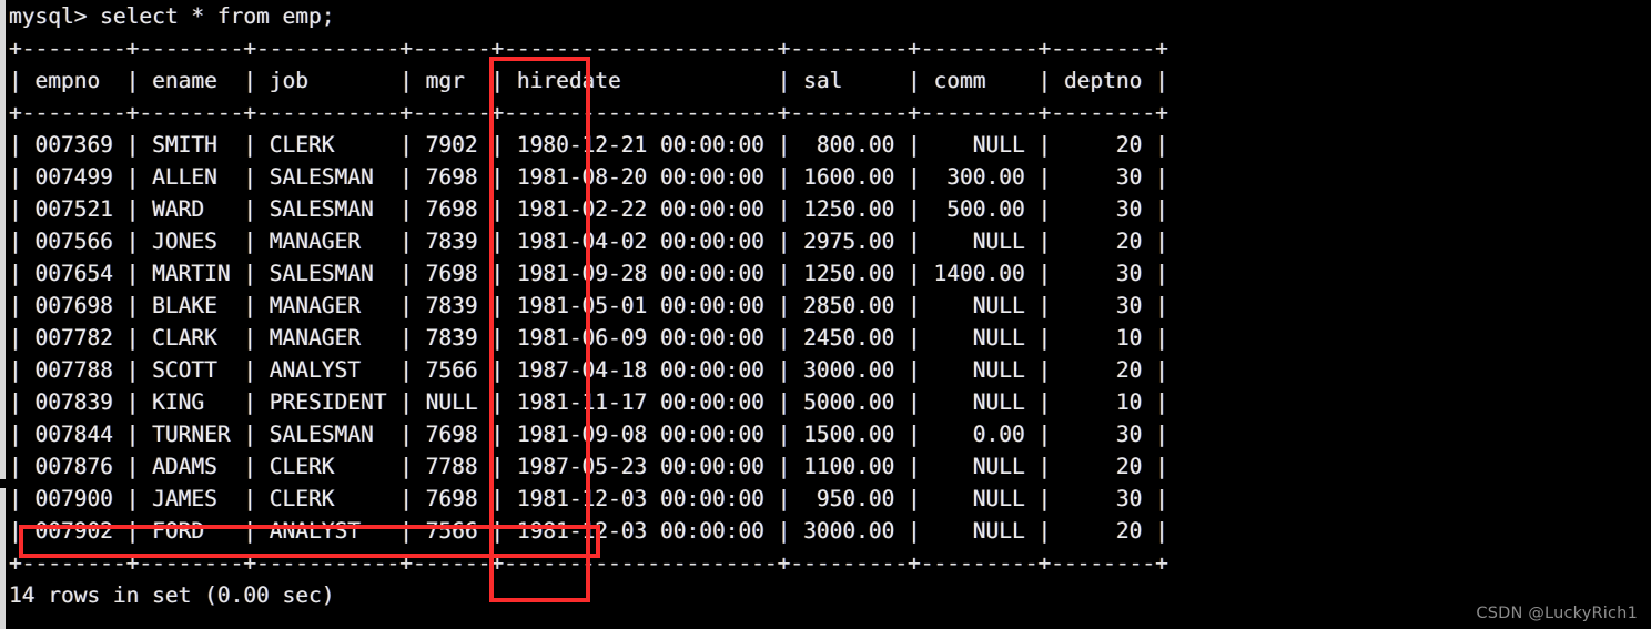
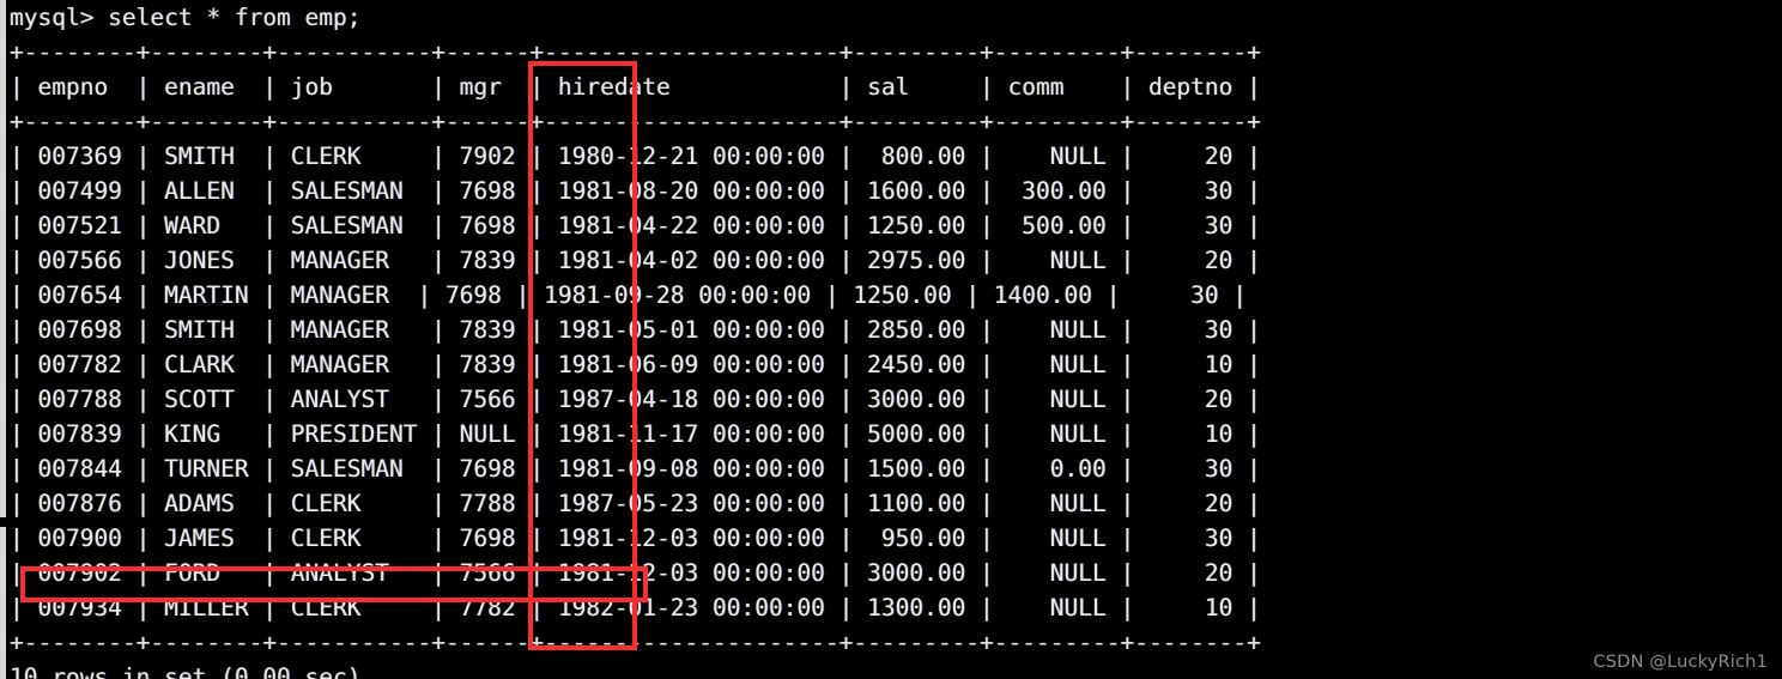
  mysql> select * from emp;
  +--------+--------+-----------+------+---------------------+---------+---------+--------+
  | empno | ename | job | mgr | hiredate | sal | comm | deptno |
  +--------+--------+-----------+------+---------------------+---------+---------+--------+
  | 007369 | SMITH | CLERK | 7902 | 1980-12-21 00:00:00 | 800.00 | NULL | 20 |
  | 007499 | ALLEN | SALESMAN | 7698 | 1981-08-20 00:00:00 | 1600.00 | 300.00 | 30 |
- | 007521 | WARD | SALESMAN | 7698 | 1981-02-22 00:00:00 | 1250.00 | 500.00 | 30 |
+ | 007521 | WARD | SALESMAN | 7698 | 1981-04-22 00:00:00 | 1250.00 | 500.00 | 30 |
  | 007566 | JONES | MANAGER | 7839 | 1981-04-02 00:00:00 | 2975.00 | NULL | 20 |
- | 007654 | MARTIN | SALESMAN | 7698 | 1981-09-28 00:00:00 | 1250.00 | 1400.00 | 30 |
+ | 007654 | MARTIN | MANAGER | 7698 | 1981-09-28 00:00:00 | 1250.00 | 1400.00 | 30 |
- | 007698 | BLAKE | MANAGER | 7839 | 1981-05-01 00:00:00 | 2850.00 | NULL | 30 |
+ | 007698 | SMITH | MANAGER | 7839 | 1981-05-01 00:00:00 | 2850.00 | NULL | 30 |
  | 007782 | CLARK | MANAGER | 7839 | 1981-06-09 00:00:00 | 2450.00 | NULL | 10 |
  | 007788 | SCOTT | ANALYST | 7566 | 1987-04-18 00:00:00 | 3000.00 | NULL | 20 |
  | 007839 | KING | PRESIDENT | NULL | 1981-11-17 00:00:00 | 5000.00 | NULL | 10 |
  | 007844 | TURNER | SALESMAN | 7698 | 1981-09-08 00:00:00 | 1500.00 | 0.00 | 30 |
  | 007876 | ADAMS | CLERK | 7788 | 1987-05-23 00:00:00 | 1100.00 | NULL | 20 |
  | 007900 | JAMES | CLERK | 7698 | 1981-12-03 00:00:00 | 950.00 | NULL | 30 |
  | 007902 | FORD | ANALYST | 7566 | 1981-12-03 00:00:00 | 3000.00 | NULL | 20 |
+ | 007934 | MILLER | CLERK | 7782 | 1982-01-23 00:00:00 | 1300.00 | NULL | 10 |
  +--------+--------+-----------+------+---------------------+---------+---------+--------+
- 14 rows in set (0.00 sec)
+ 10 rows in set (0.00 sec)
  CSDN @LuckyRich1
